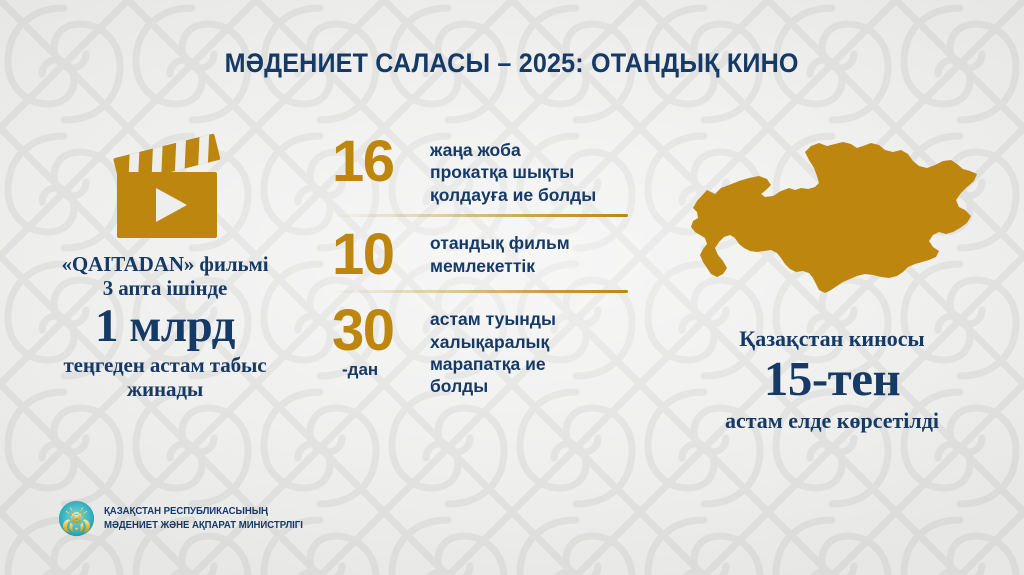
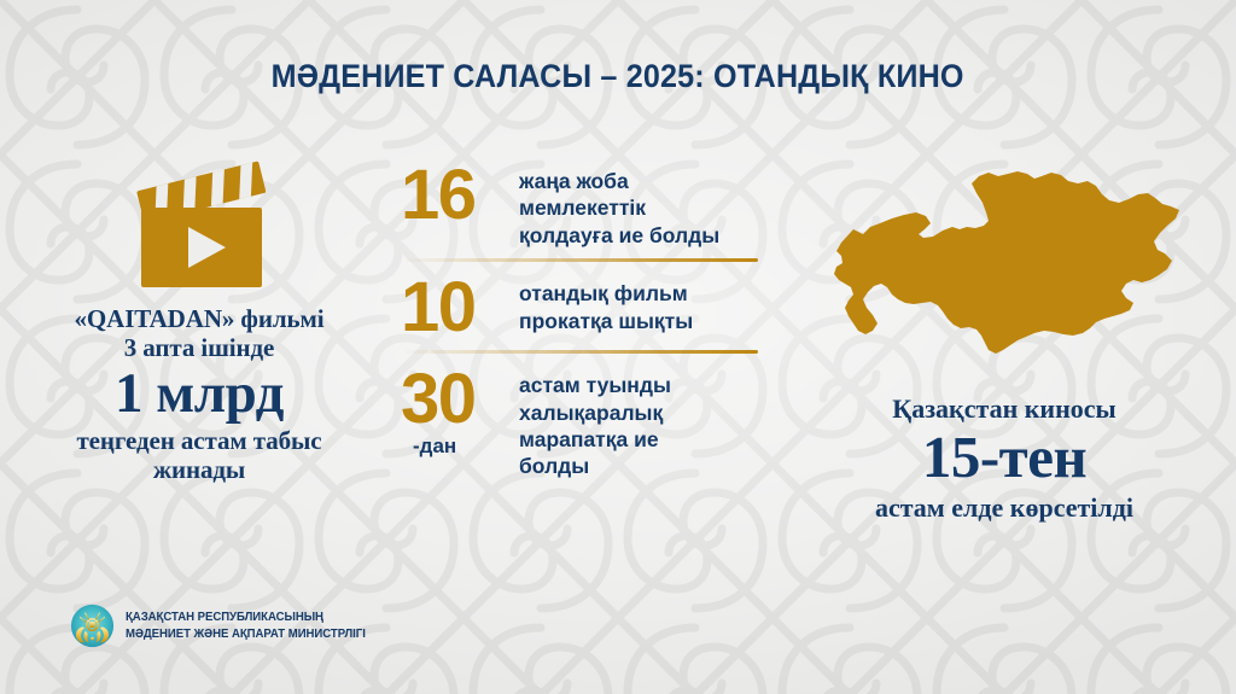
  МӘДЕНИЕТ САЛАСЫ – 2025: ОТАНДЫҚ КИНО
  «QAITADAN» фильмі
  3 апта ішінде
  1 млрд
  теңгеден астам табыс
  жинады
  16
  жаңа жоба
- прокатқа шықты
+ мемлекеттік
  қолдауға ие болды
  10
  отандық фильм
- мемлекеттік
+ прокатқа шықты
  30
  -дан
  астам туынды
  халықаралық
  марапатқа ие
  болды
  Қазақстан киносы
  15-тен
  астам елде көрсетілді
  ҚАЗАҚСТАН РЕСПУБЛИКАСЫНЫҢ
  МӘДЕНИЕТ ЖӘНЕ АҚПАРАТ МИНИСТРЛІГІ
